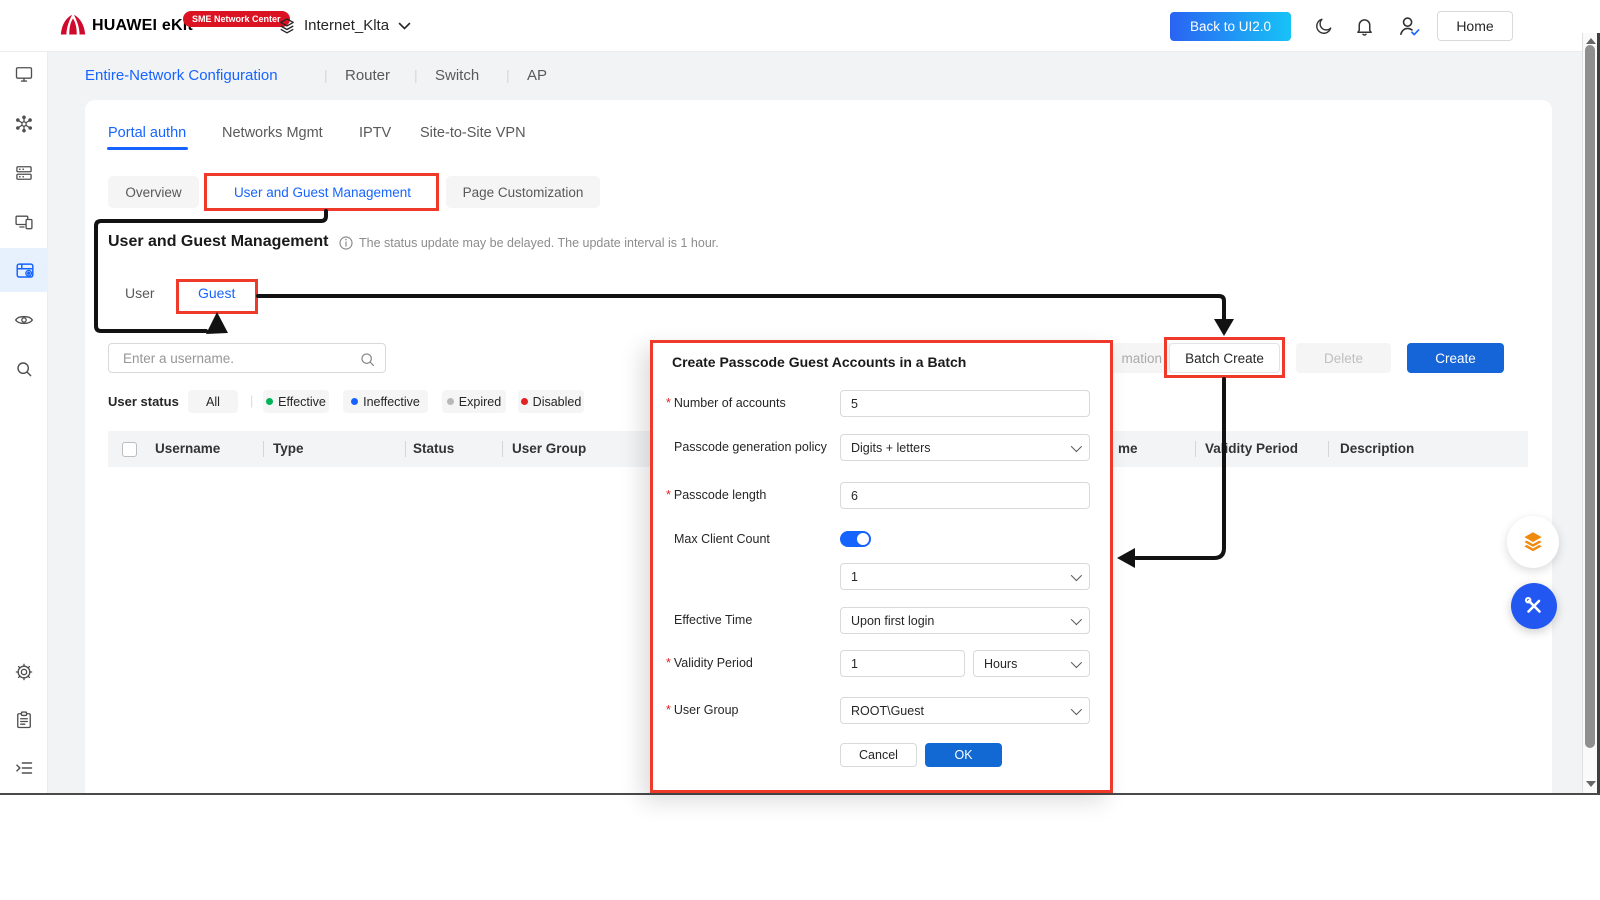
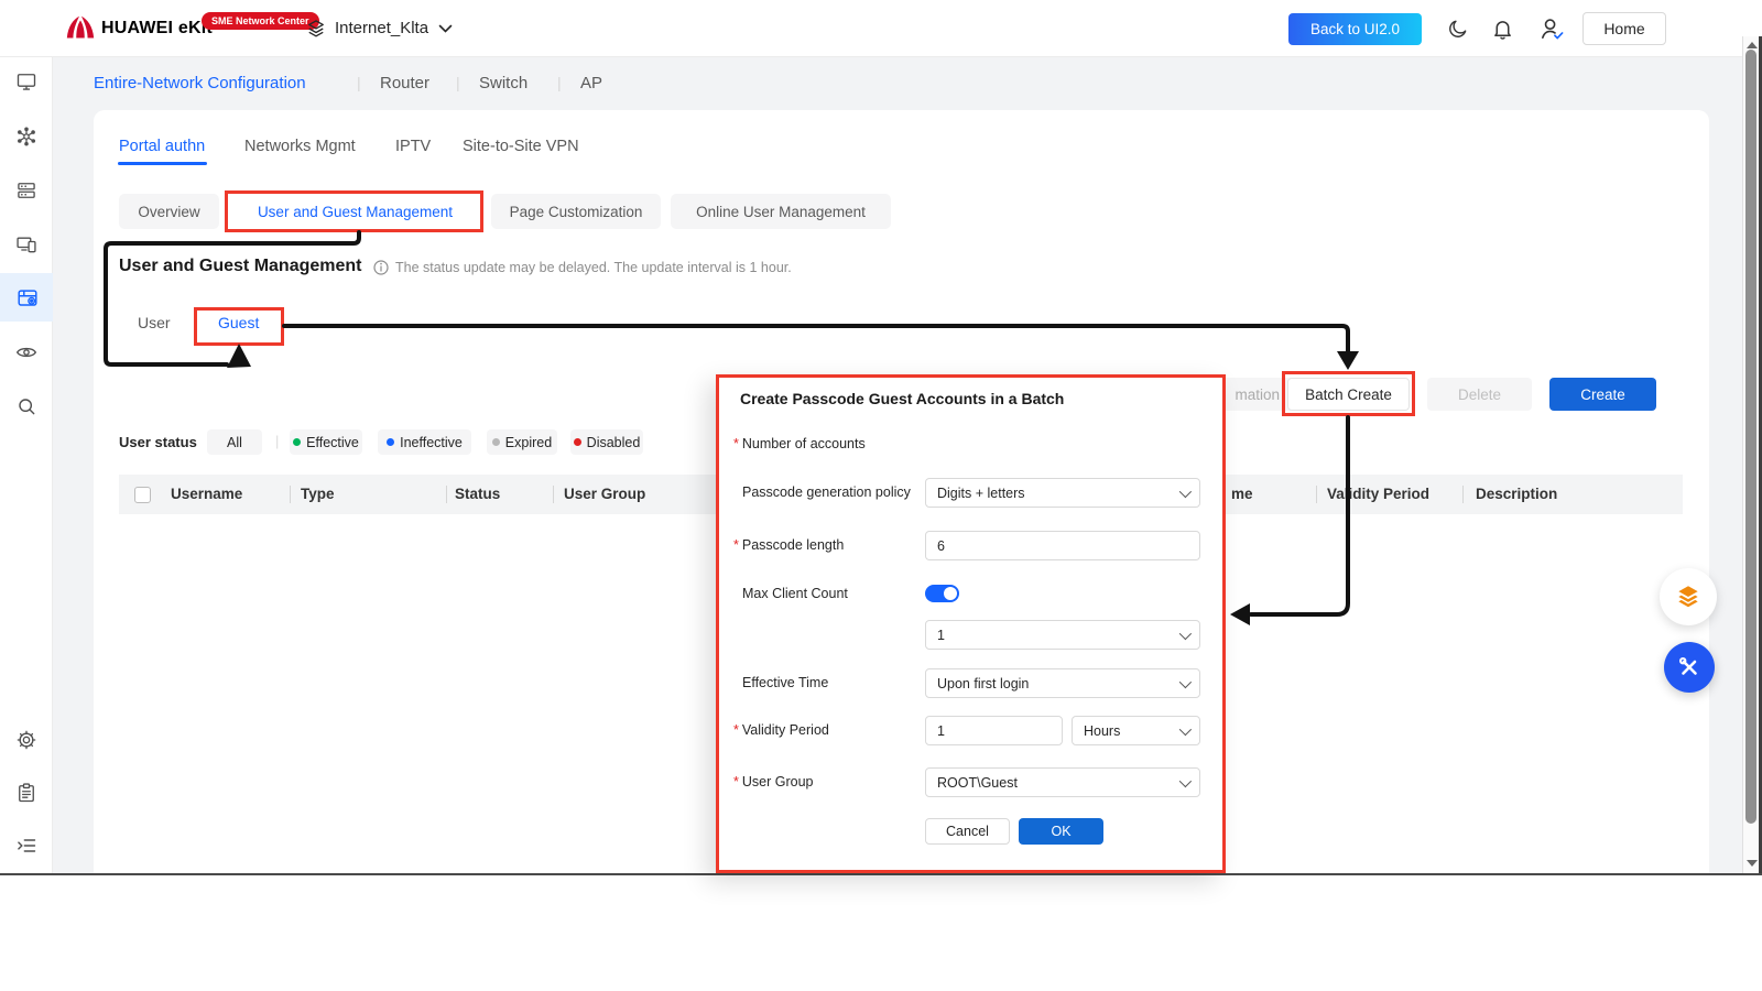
  HUAWEI eKi
  SME Network Center
  Internet_Klta
  Back to UI2.0
  Home
  Entire-Network Configuration
  |
  Router
  |
  Switch
  |
  AP
  Portal authn
  Networks Mgmt
  IPTV
  Site-to-Site VPN
  Overview
  User and Guest Management
  Page Customization
+ Online User Management
  User and Guest Management
  The status update may be delayed. The update interval is 1 hour.
  User
  Guest
- Enter a username.
  mation
  Batch Create
  Delete
  Create
  User status
  All
  |
  Effective
  Ineffective
  Expired
  Disabled
  Username
  Type
  Status
  User Group
  me
  Vaidity Period
  Description
  Create Passcode Guest Accounts in a Batch
  * Number of accounts
- 5
  Passcode generation policy
  Digits + letters
  * Passcode length
  6
  Max Client Count
  1
  Effective Time
  Upon first login
  * Validity Period
  1
  Hours
  * User Group
  ROOT\Guest
  Cancel
  OK
